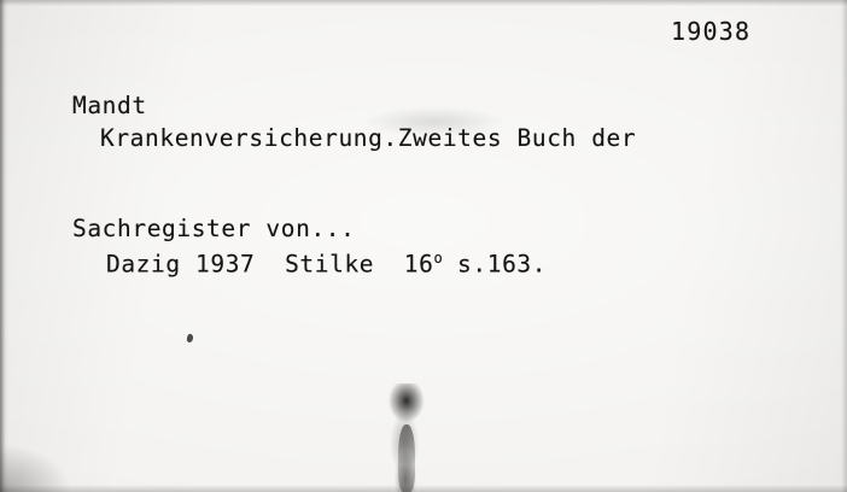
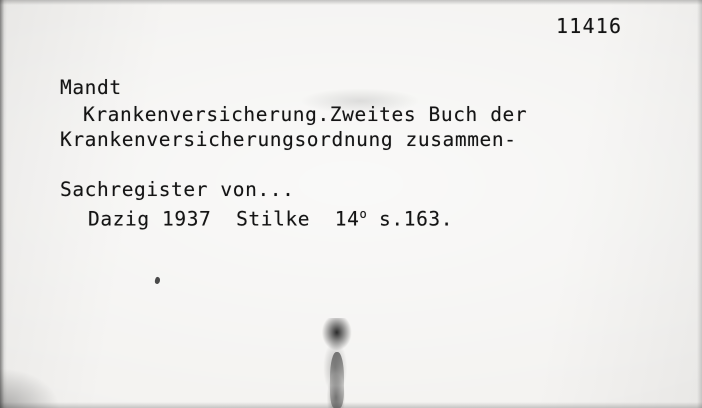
- 19038
+ 11416
  Mandt
  Krankenversicherung.Zweites Buch der
+ Krankenversicherungsordnung zusammen-
  Sachregister von...
- Dazig 1937 Stilke 16o s.163.
+ Dazig 1937 Stilke 14o s.163.
